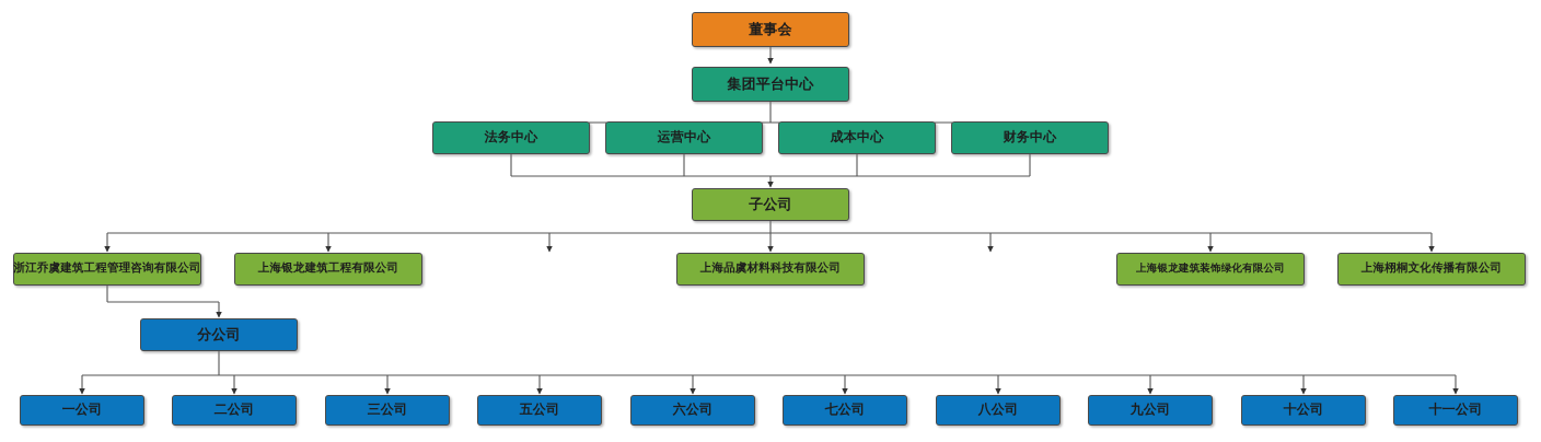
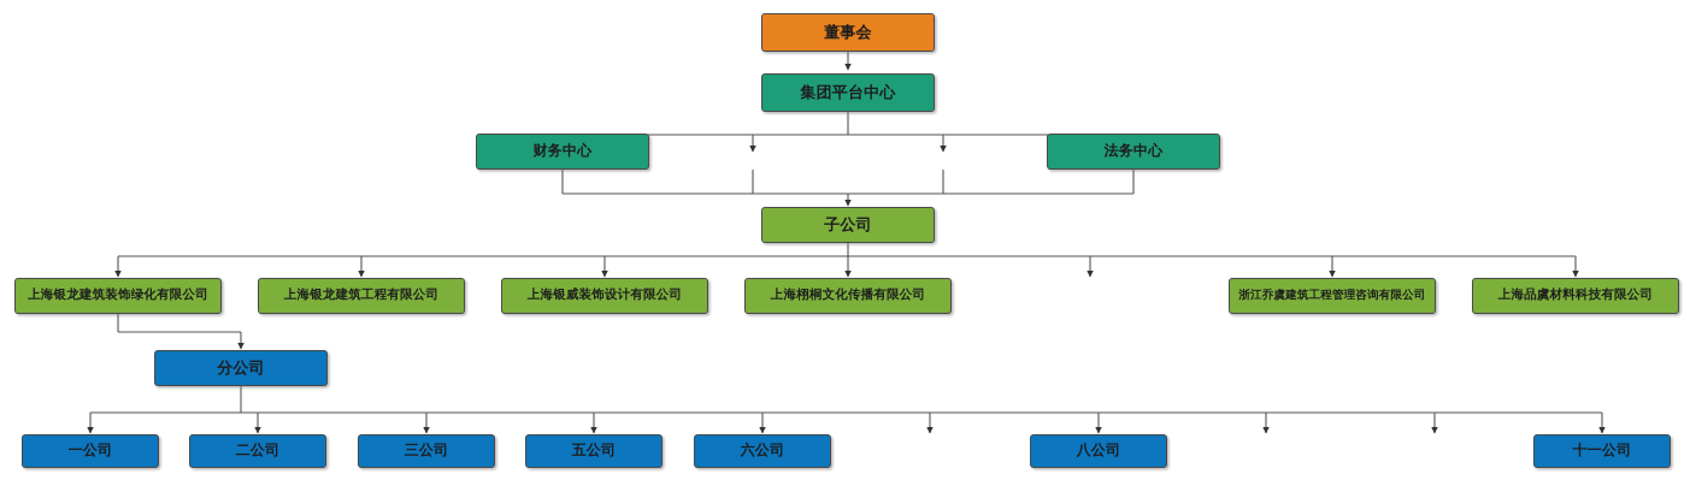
  董事会
  集团平台中心
- 法务中心
+ 财务中心
- 运营中心
- 成本中心
- 财务中心
+ 法务中心
  子公司
- 浙江乔虞建筑工程管理咨询有限公司
+ 上海银龙建筑装饰绿化有限公司
  上海银龙建筑工程有限公司
+ 上海银威装饰设计有限公司
- 上海品虞材料科技有限公司
+ 上海栩桐文化传播有限公司
- 上海银龙建筑装饰绿化有限公司
+ 浙江乔虞建筑工程管理咨询有限公司
- 上海栩桐文化传播有限公司
+ 上海品虞材料科技有限公司
  分公司
  一公司
  二公司
  三公司
  五公司
  六公司
- 七公司
  八公司
- 九公司
- 十公司
  十一公司
